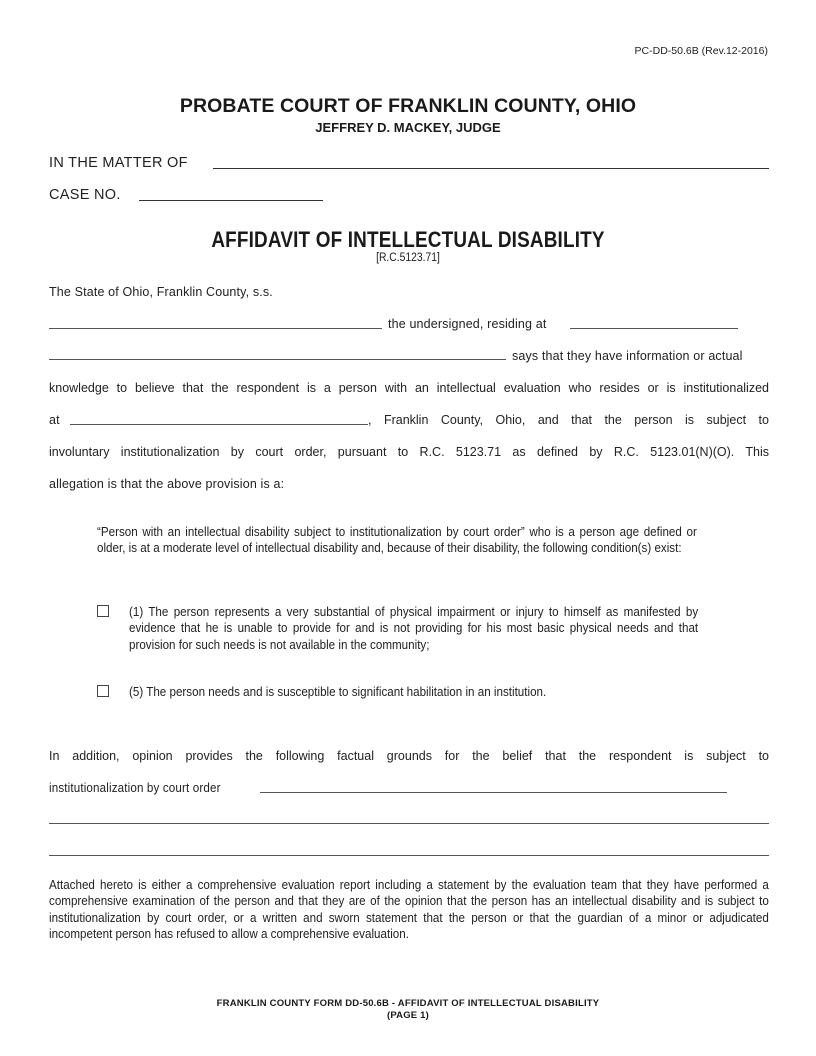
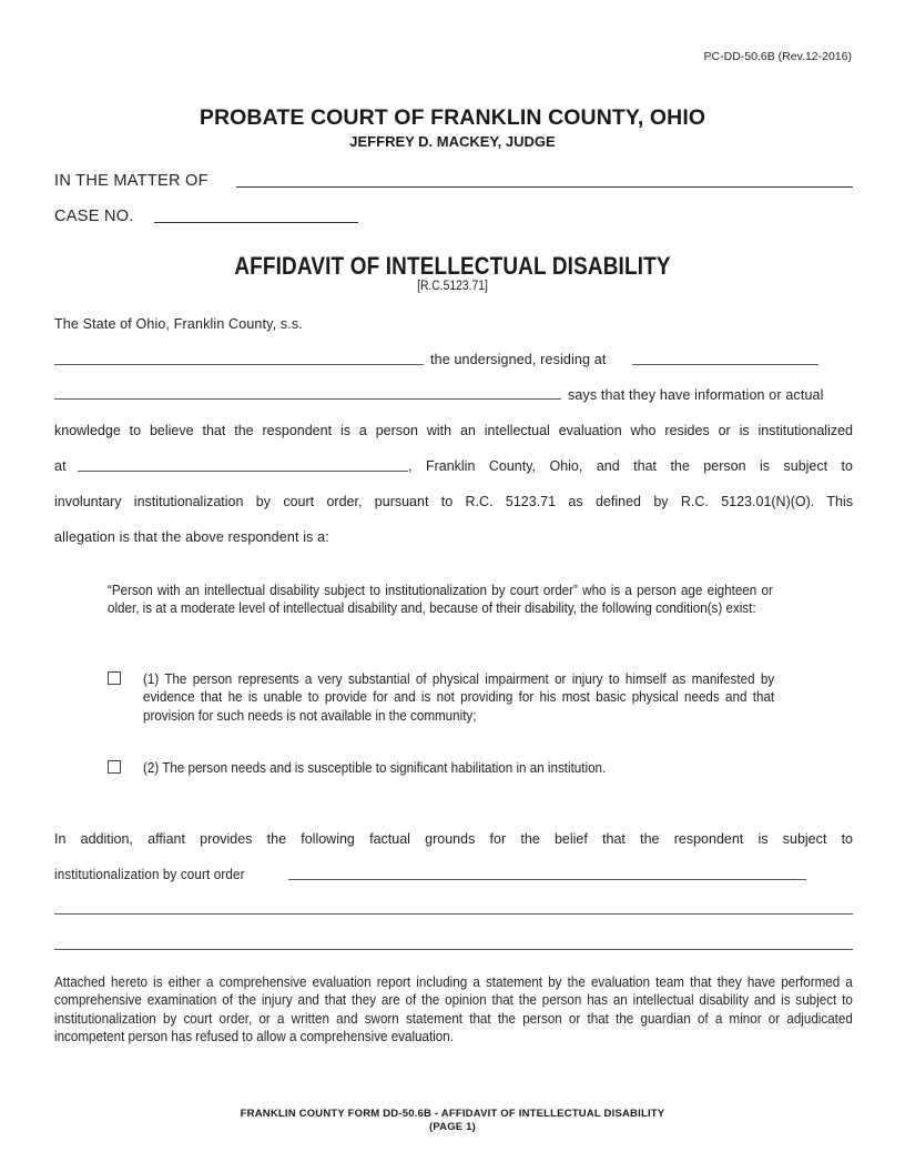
  PC-DD-50.6B (Rev.12-2016)
  PROBATE COURT OF FRANKLIN COUNTY, OHIO
  JEFFREY D. MACKEY, JUDGE
  IN THE MATTER OF
  CASE NO.
  AFFIDAVIT OF INTELLECTUAL DISABILITY
  [R.C.5123.71]
  The State of Ohio, Franklin County, s.s.
  the undersigned, residing at
  says that they have information or actual
  knowledge to believe that the respondent is a person with an intellectual evaluation who resides or is institutionalized
  at
  , Franklin County, Ohio, and that the person is subject to
  involuntary institutionalization by court order, pursuant to R.C. 5123.71 as defined by R.C. 5123.01(N)(O). This
- allegation is that the above provision is a:
+ allegation is that the above respondent is a:
- “Person with an intellectual disability subject to institutionalization by court order” who is a person age defined or older, is at a moderate level of intellectual disability and, because of their disability, the following condition(s) exist:
+ “Person with an intellectual disability subject to institutionalization by court order” who is a person age eighteen or older, is at a moderate level of intellectual disability and, because of their disability, the following condition(s) exist:
  (1) The person represents a very substantial of physical impairment or injury to himself as manifested by evidence that he is unable to provide for and is not providing for his most basic physical needs and that provision for such needs is not available in the community;
- (5) The person needs and is susceptible to significant habilitation in an institution.
+ (2) The person needs and is susceptible to significant habilitation in an institution.
- In addition, opinion provides the following factual grounds for the belief that the respondent is subject to
+ In addition, affiant provides the following factual grounds for the belief that the respondent is subject to
  institutionalization by court order
- Attached hereto is either a comprehensive evaluation report including a statement by the evaluation team that they have performed a comprehensive examination of the person and that they are of the opinion that the person has an intellectual disability and is subject to institutionalization by court order, or a written and sworn statement that the person or that the guardian of a minor or adjudicated incompetent person has refused to allow a comprehensive evaluation.
+ Attached hereto is either a comprehensive evaluation report including a statement by the evaluation team that they have performed a comprehensive examination of the injury and that they are of the opinion that the person has an intellectual disability and is subject to institutionalization by court order, or a written and sworn statement that the person or that the guardian of a minor or adjudicated incompetent person has refused to allow a comprehensive evaluation.
  FRANKLIN COUNTY FORM DD-50.6B - AFFIDAVIT OF INTELLECTUAL DISABILITY
  (PAGE 1)
